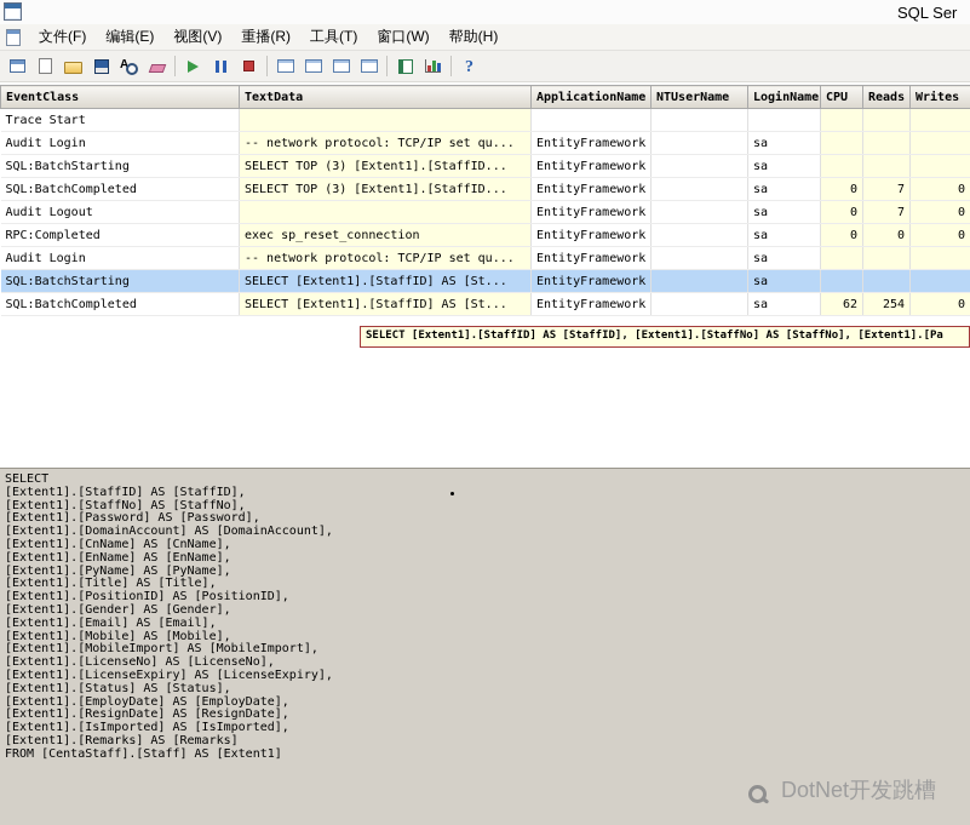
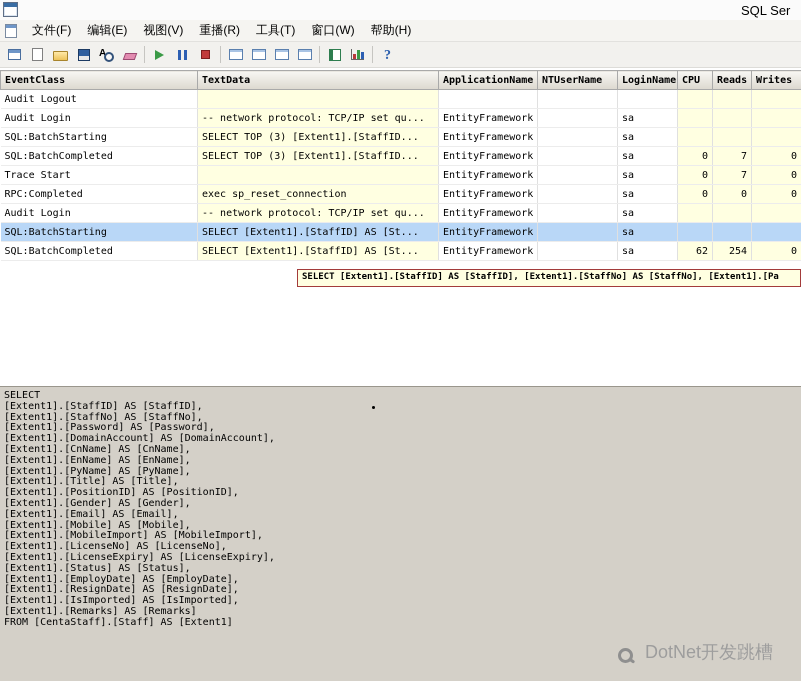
  SQL Ser
  文件(F)
  编辑(E)
  视图(V)
  重播(R)
  工具(T)
  窗口(W)
  帮助(H)
  EventClass	TextData	ApplicationName	NTUserName	LoginName	CPU	Reads	Writes
- Trace Start
+ Audit Logout
  Audit Login	-- network protocol: TCP/IP set qu...	EntityFramework		sa
  SQL:BatchStarting	SELECT TOP (3) [Extent1].[StaffID...	EntityFramework		sa
  SQL:BatchCompleted	SELECT TOP (3) [Extent1].[StaffID...	EntityFramework		sa	0	7	0
- Audit Logout		EntityFramework		sa	0	7	0
+ Trace Start		EntityFramework		sa	0	7	0
  RPC:Completed	exec sp_reset_connection	EntityFramework		sa	0	0	0
  Audit Login	-- network protocol: TCP/IP set qu...	EntityFramework		sa
  SQL:BatchStarting	SELECT [Extent1].[StaffID] AS [St...	EntityFramework		sa
  SQL:BatchCompleted	SELECT [Extent1].[StaffID] AS [St...	EntityFramework		sa	62	254	0
  SELECT [Extent1].[StaffID] AS [StaffID], [Extent1].[StaffNo] AS [StaffNo], [Extent1].[Pa
  SELECT
  [Extent1].[StaffID] AS [StaffID],
  [Extent1].[StaffNo] AS [StaffNo],
  [Extent1].[Password] AS [Password],
  [Extent1].[DomainAccount] AS [DomainAccount],
  [Extent1].[CnName] AS [CnName],
  [Extent1].[EnName] AS [EnName],
  [Extent1].[PyName] AS [PyName],
  [Extent1].[Title] AS [Title],
  [Extent1].[PositionID] AS [PositionID],
  [Extent1].[Gender] AS [Gender],
  [Extent1].[Email] AS [Email],
  [Extent1].[Mobile] AS [Mobile],
  [Extent1].[MobileImport] AS [MobileImport],
  [Extent1].[LicenseNo] AS [LicenseNo],
  [Extent1].[LicenseExpiry] AS [LicenseExpiry],
  [Extent1].[Status] AS [Status],
  [Extent1].[EmployDate] AS [EmployDate],
  [Extent1].[ResignDate] AS [ResignDate],
  [Extent1].[IsImported] AS [IsImported],
  [Extent1].[Remarks] AS [Remarks]
  FROM [CentaStaff].[Staff] AS [Extent1]
  DotNet开发跳槽
